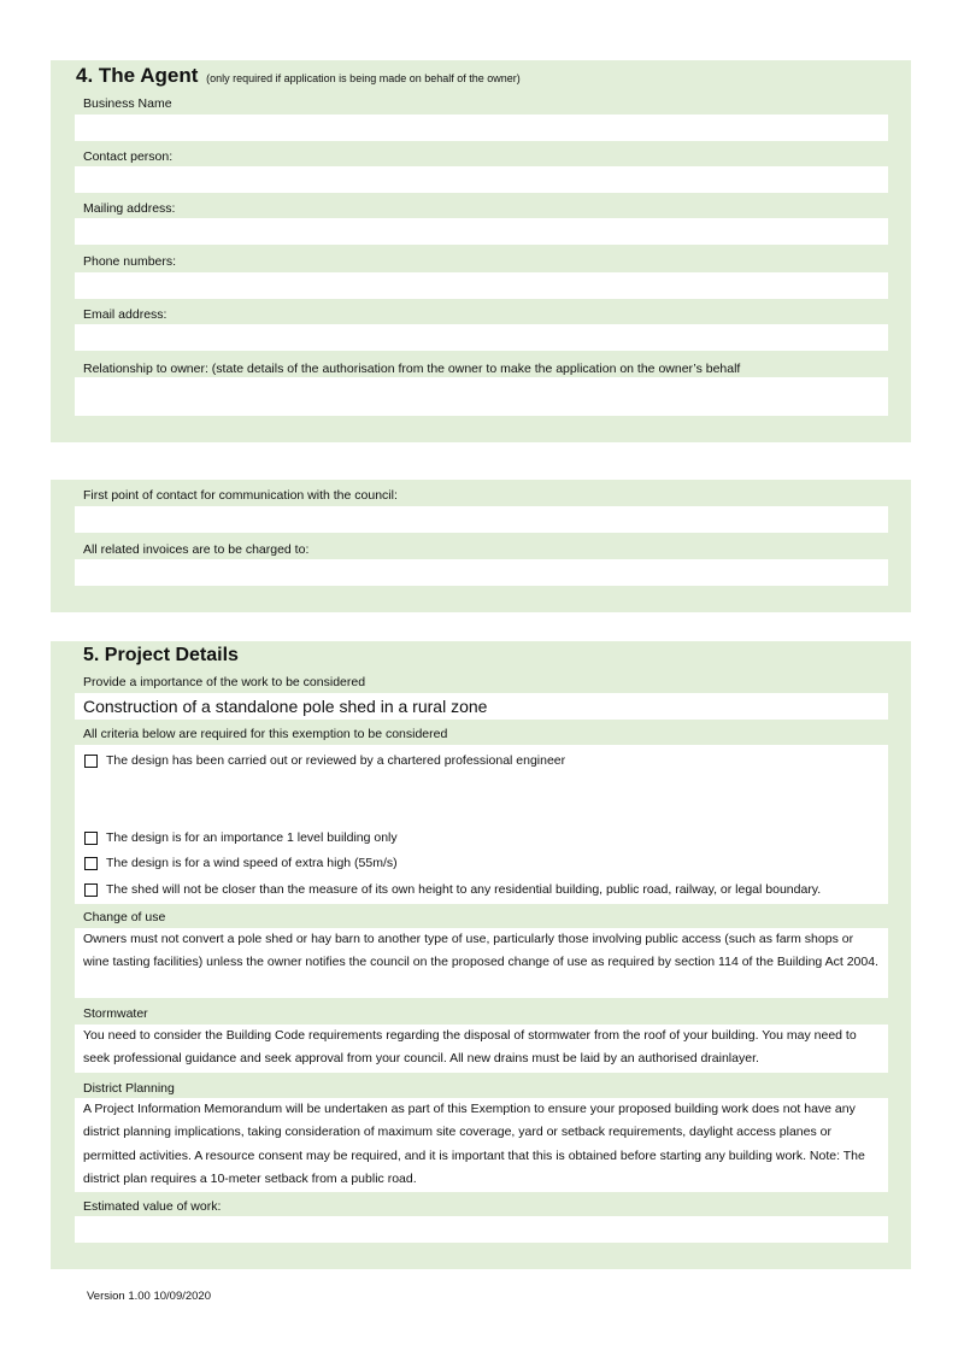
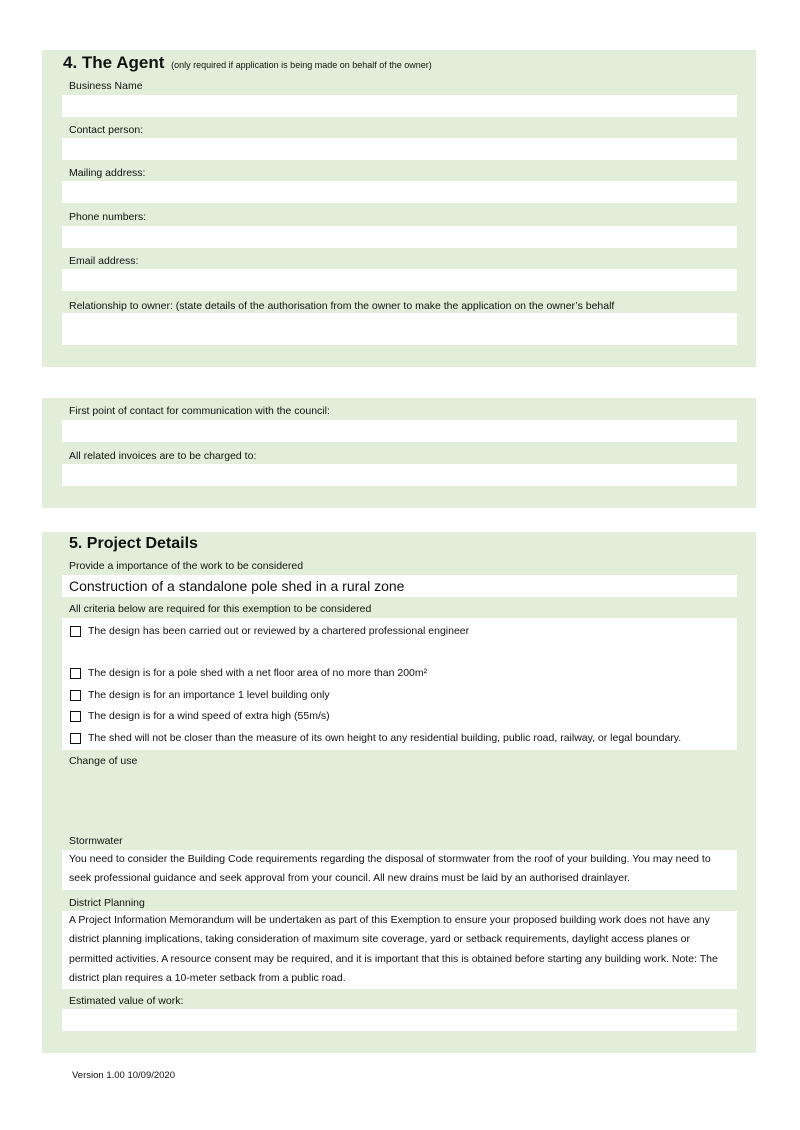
  4. The Agent (only required if application is being made on behalf of the owner)
  Business Name
  Contact person:
  Mailing address:
  Phone numbers:
  Email address:
  Relationship to owner: (state details of the authorisation from the owner to make the application on the owner’s behalf
  First point of contact for communication with the council:
  All related invoices are to be charged to:
  5. Project Details
  Provide a importance of the work to be considered
  Construction of a standalone pole shed in a rural zone
  All criteria below are required for this exemption to be considered
  The design has been carried out or reviewed by a chartered professional engineer
+ The design is for a pole shed with a net floor area of no more than 200m²
  The design is for an importance 1 level building only
  The design is for a wind speed of extra high (55m/s)
  The shed will not be closer than the measure of its own height to any residential building, public road, railway, or legal boundary.
  Change of use
- Owners must not convert a pole shed or hay barn to another type of use, particularly those involving public access (such as farm shops or wine tasting facilities) unless the owner notifies the council on the proposed change of use as required by section 114 of the Building Act 2004.
  Stormwater
  You need to consider the Building Code requirements regarding the disposal of stormwater from the roof of your building. You may need to seek professional guidance and seek approval from your council. All new drains must be laid by an authorised drainlayer.
  District Planning
  A Project Information Memorandum will be undertaken as part of this Exemption to ensure your proposed building work does not have any district planning implications, taking consideration of maximum site coverage, yard or setback requirements, daylight access planes or permitted activities. A resource consent may be required, and it is important that this is obtained before starting any building work. Note: The district plan requires a 10-meter setback from a public road.
  Estimated value of work:
  Version 1.00 10/09/2020
